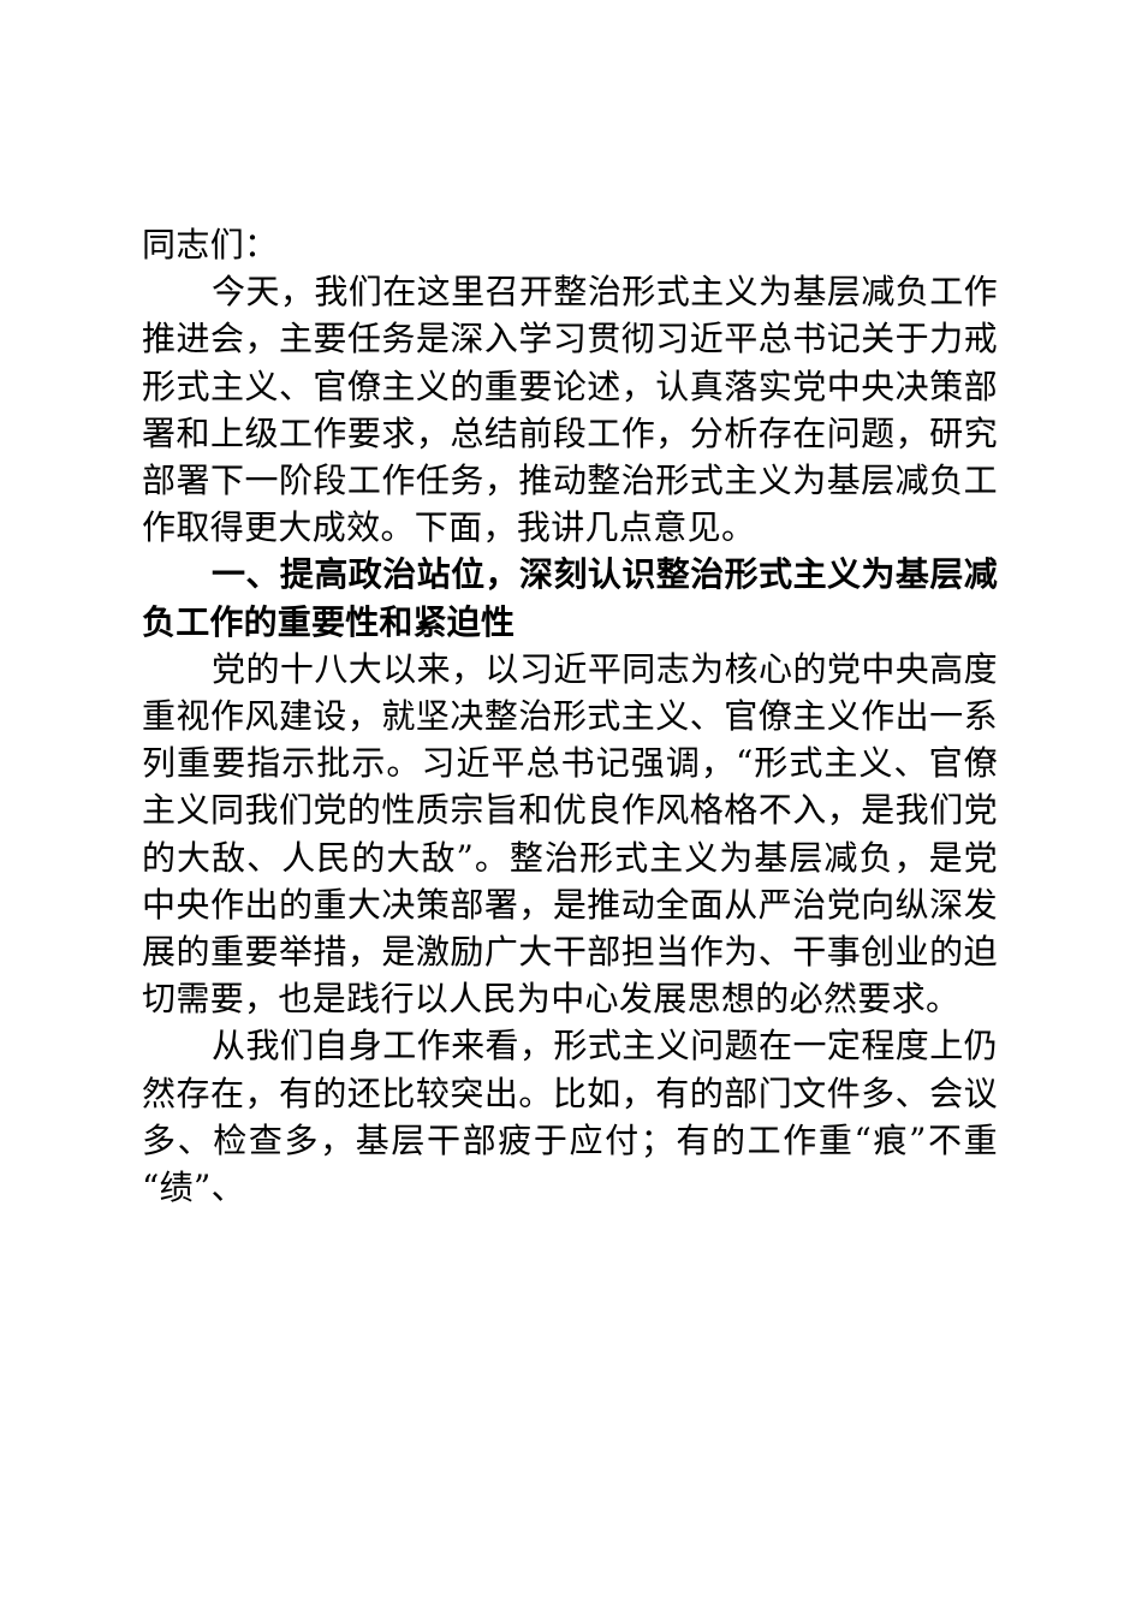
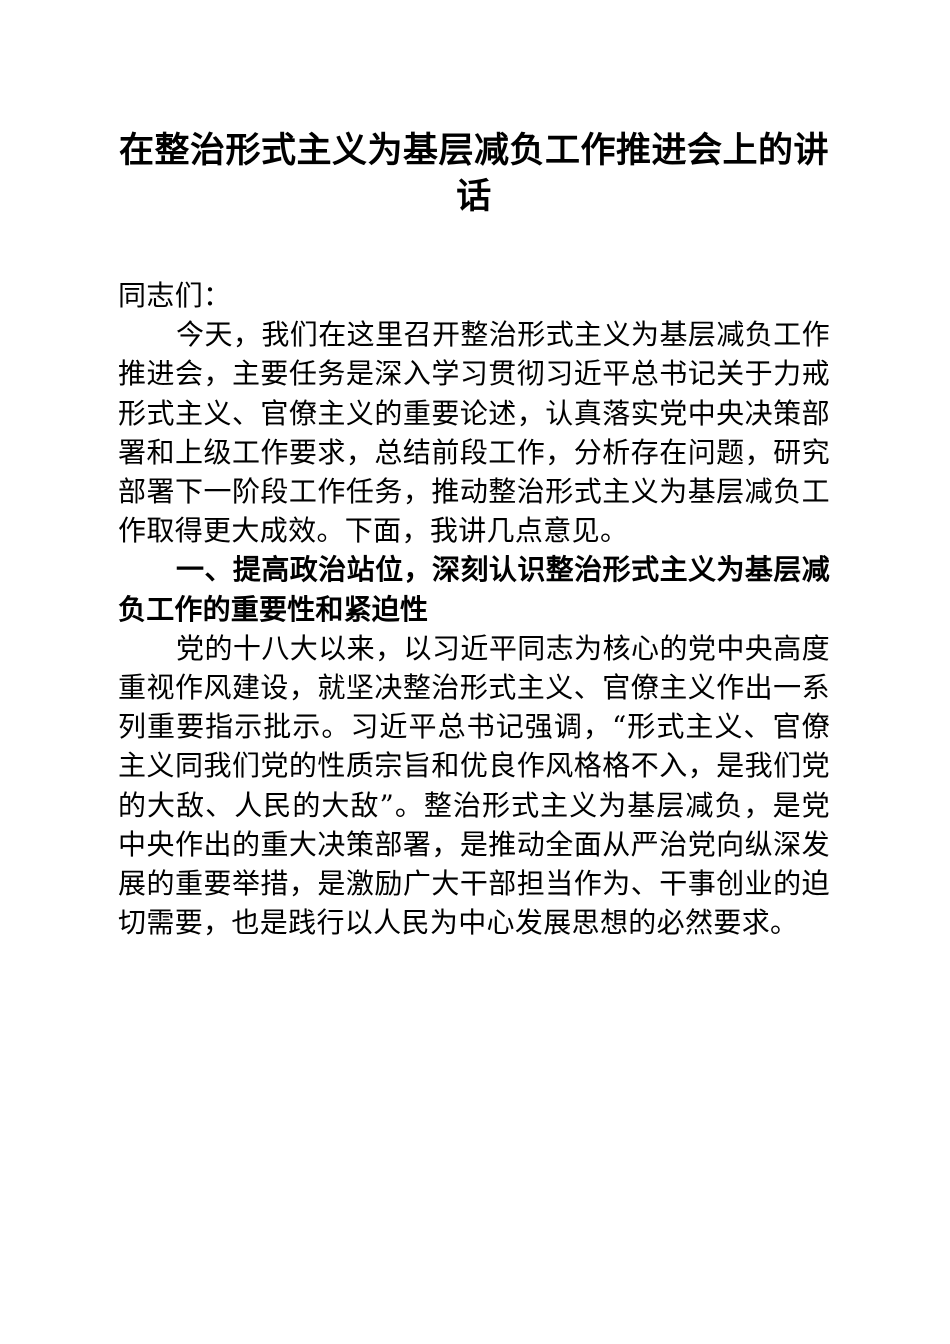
+ 在整治形式主义为基层减负工作推进会上的讲话
  同志们：
  今天，我们在这里召开整治形式主义为基层减负工作推进会，主要任务是深入学习贯彻习近平总书记关于力戒形式主义、官僚主义的重要论述，认真落实党中央决策部署和上级工作要求，总结前段工作，分析存在问题，研究部署下一阶段工作任务，推动整治形式主义为基层减负工作取得更大成效。下面，我讲几点意见。
  一、提高政治站位，深刻认识整治形式主义为基层减负工作的重要性和紧迫性
  党的十八大以来，以习近平同志为核心的党中央高度重视作风建设，就坚决整治形式主义、官僚主义作出一系列重要指示批示。习近平总书记强调，“形式主义、官僚主义同我们党的性质宗旨和优良作风格格不入，是我们党的大敌、人民的大敌”。整治形式主义为基层减负，是党中央作出的重大决策部署，是推动全面从严治党向纵深发展的重要举措，是激励广大干部担当作为、干事创业的迫切需要，也是践行以人民为中心发展思想的必然要求。
- 从我们自身工作来看，形式主义问题在一定程度上仍然存在，有的还比较突出。比如，有的部门文件多、会议多、检查多，基层干部疲于应付；有的工作重“痕”不重“绩”、
